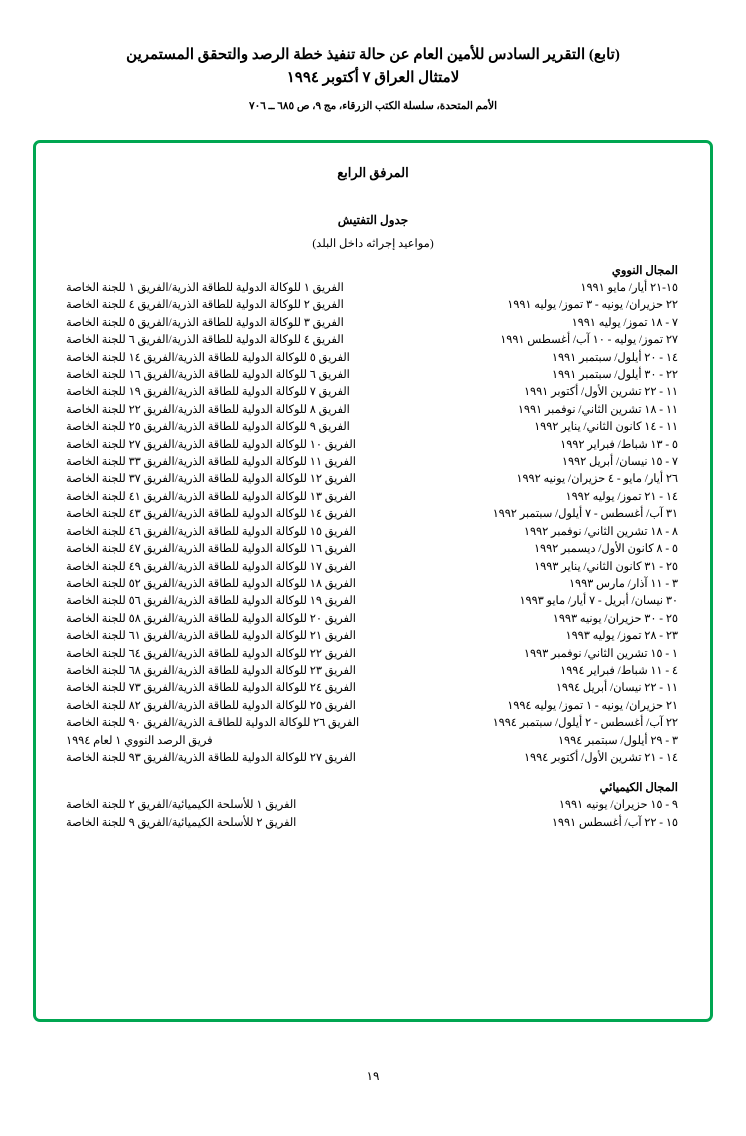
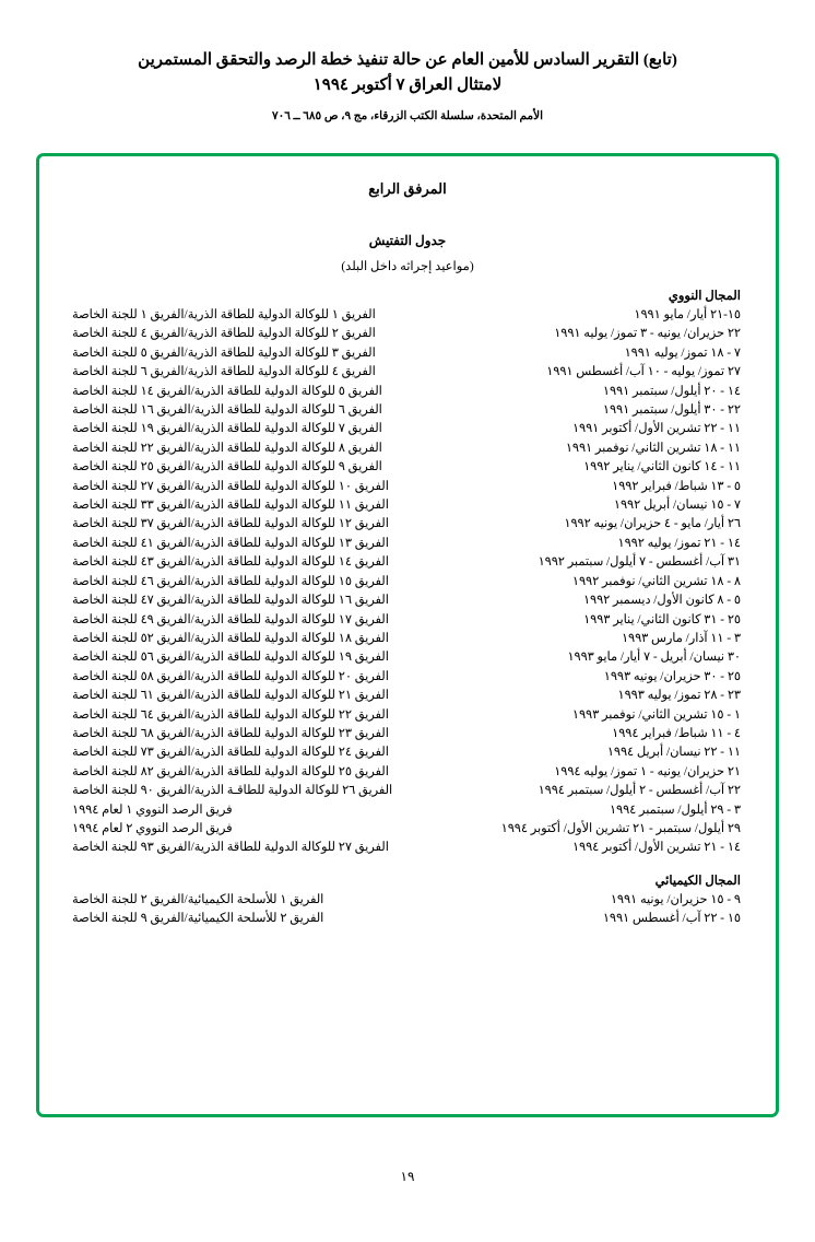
  (تابع) التقرير السادس للأمين العام عن حالة تنفيذ خطة الرصد والتحقق المستمرين
  لامتثال العراق ٧ أكتوبر ١٩٩٤
  الأمم المتحدة، سلسلة الكتب الزرقاء، مج ٩، ص ٦٨٥ ــ ٧٠٦
  المرفق الرابع
  جدول التفتيش
  (مواعيد إجراثه داخل البلد)
  المجال النووي
  ١٥-٢١ أيار/ مايو ١٩٩١
  الفريق ١ للوكالة الدولية للطاقة الذرية/الفريق ١ للجنة الخاصة
  ٢٢ حزيران/ يونيه - ٣ تموز/ يوليه ١٩٩١
  الفريق ٢ للوكالة الدولية للطاقة الذرية/الفريق ٤ للجنة الخاصة
  ٧ - ١٨ تموز/ يوليه ١٩٩١
  الفريق ٣ للوكالة الدولية للطاقة الذرية/الفريق ٥ للجنة الخاصة
  ٢٧ تموز/ يوليه - ١٠ آب/ أغسطس ١٩٩١
  الفريق ٤ للوكالة الدولية للطاقة الذرية/الفريق ٦ للجنة الخاصة
  ١٤ - ٢٠ أيلول/ سبتمبر ١٩٩١
  الفريق ٥ للوكالة الدولية للطاقة الذرية/الفريق ١٤ للجنة الخاصة
  ٢٢ - ٣٠ أيلول/ سبتمبر ١٩٩١
  الفريق ٦ للوكالة الدولية للطاقة الذرية/الفريق ١٦ للجنة الخاصة
  ١١ - ٢٢ تشرين الأول/ أكتوبر ١٩٩١
  الفريق ٧ للوكالة الدولية للطاقة الذرية/الفريق ١٩ للجنة الخاصة
  ١١ - ١٨ تشرين الثاني/ نوفمبر ١٩٩١
  الفريق ٨ للوكالة الدولية للطاقة الذرية/الفريق ٢٢ للجنة الخاصة
  ١١ - ١٤ كانون الثاني/ يناير ١٩٩٢
  الفريق ٩ للوكالة الدولية للطاقة الذرية/الفريق ٢٥ للجنة الخاصة
  ٥ - ١٣ شباط/ فبراير ١٩٩٢
  الفريق ١٠ للوكالة الدولية للطاقة الذرية/الفريق ٢٧ للجنة الخاصة
  ٧ - ١٥ نيسان/ أبريل ١٩٩٢
  الفريق ١١ للوكالة الدولية للطاقة الذرية/الفريق ٣٣ للجنة الخاصة
  ٢٦ أيار/ مايو - ٤ حزيران/ يونيه ١٩٩٢
  الفريق ١٢ للوكالة الدولية للطاقة الذرية/الفريق ٣٧ للجنة الخاصة
  ١٤ - ٢١ تموز/ يوليه ١٩٩٢
  الفريق ١٣ للوكالة الدولية للطاقة الذرية/الفريق ٤١ للجنة الخاصة
  ٣١ آب/ أغسطس - ٧ أيلول/ سبتمبر ١٩٩٢
  الفريق ١٤ للوكالة الدولية للطاقة الذرية/الفريق ٤٣ للجنة الخاصة
  ٨ - ١٨ تشرين الثاني/ نوفمبر ١٩٩٢
  الفريق ١٥ للوكالة الدولية للطاقة الذرية/الفريق ٤٦ للجنة الخاصة
  ٥ - ٨ كانون الأول/ ديسمبر ١٩٩٢
  الفريق ١٦ للوكالة الدولية للطاقة الذرية/الفريق ٤٧ للجنة الخاصة
  ٢٥ - ٣١ كانون الثاني/ يناير ١٩٩٣
  الفريق ١٧ للوكالة الدولية للطاقة الذرية/الفريق ٤٩ للجنة الخاصة
  ٣ - ١١ آذار/ مارس ١٩٩٣
  الفريق ١٨ للوكالة الدولية للطاقة الذرية/الفريق ٥٢ للجنة الخاصة
  ٣٠ نيسان/ أبريل - ٧ أيار/ مايو ١٩٩٣
  الفريق ١٩ للوكالة الدولية للطاقة الذرية/الفريق ٥٦ للجنة الخاصة
  ٢٥ - ٣٠ حزيران/ يونيه ١٩٩٣
  الفريق ٢٠ للوكالة الدولية للطاقة الذرية/الفريق ٥٨ للجنة الخاصة
  ٢٣ - ٢٨ تموز/ يوليه ١٩٩٣
  الفريق ٢١ للوكالة الدولية للطاقة الذرية/الفريق ٦١ للجنة الخاصة
  ١ - ١٥ تشرين الثاني/ نوفمبر ١٩٩٣
  الفريق ٢٢ للوكالة الدولية للطاقة الذرية/الفريق ٦٤ للجنة الخاصة
  ٤ - ١١ شباط/ فبراير ١٩٩٤
  الفريق ٢٣ للوكالة الدولية للطاقة الذرية/الفريق ٦٨ للجنة الخاصة
  ١١ - ٢٢ نيسان/ أبريل ١٩٩٤
  الفريق ٢٤ للوكالة الدولية للطاقة الذرية/الفريق ٧٣ للجنة الخاصة
  ٢١ حزيران/ يونيه - ١ تموز/ يوليه ١٩٩٤
  الفريق ٢٥ للوكالة الدولية للطاقة الذرية/الفريق ٨٢ للجنة الخاصة
  ٢٢ آب/ أغسطس - ٢ أيلول/ سبتمبر ١٩٩٤
  الفريق ٢٦ للوكالة الدولية للطاقـة الذرية/الفريق ٩٠ للجنة الخاصة
  ٣ - ٢٩ أيلول/ سبتمبر ١٩٩٤
  فريق الرصد النووي ١ لعام ١٩٩٤
+ ٢٩ أيلول/ سبتمبر - ٢١ تشرين الأول/ أكتوبر ١٩٩٤
+ فريق الرصد النووي ٢ لعام ١٩٩٤
  ١٤ - ٢١ تشرين الأول/ أكتوبر ١٩٩٤
  الفريق ٢٧ للوكالة الدولية للطاقة الذرية/الفريق ٩٣ للجنة الخاصة
  المجال الكيميائي
  ٩ - ١٥ حزيران/ يونيه ١٩٩١
  الفريق ١ للأسلحة الكيميائية/الفريق ٢ للجنة الخاصة
  ١٥ - ٢٢ آب/ أغسطس ١٩٩١
  الفريق ٢ للأسلحة الكيميائية/الفريق ٩ للجنة الخاصة
  ١٩
